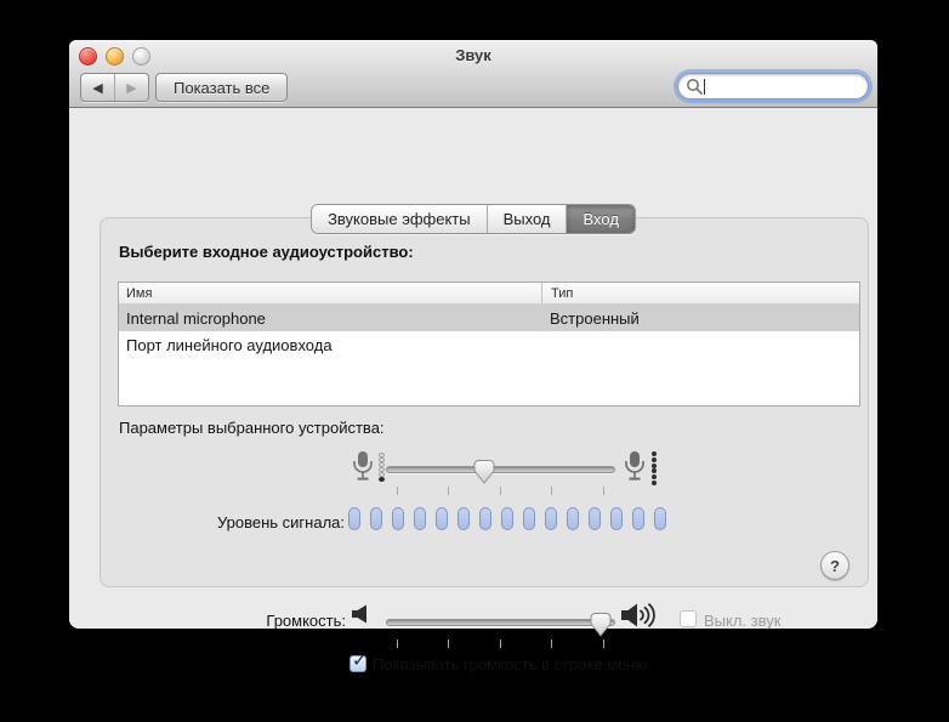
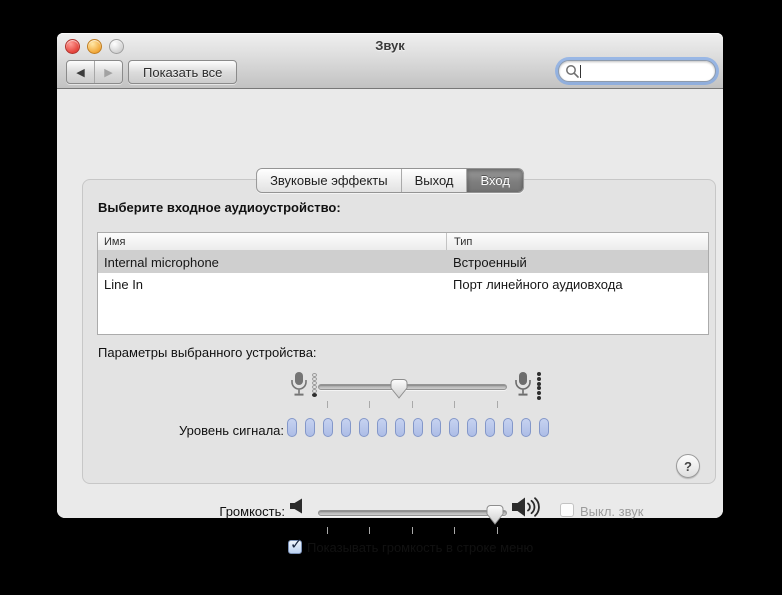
  Звук
  ◀
  ▶
  Показать все
  Звуковые эффекты
  Выход
  Вход
  Выберите входное аудиоустройство:
  Имя
  Тип
  Internal microphone
  Встроенный
+ Line In
  Порт линейного аудиовхода
  Параметры выбранного устройства:
  Уровень сигнала:
  ?
  Громкость:
  Выкл. звук
  ✓
